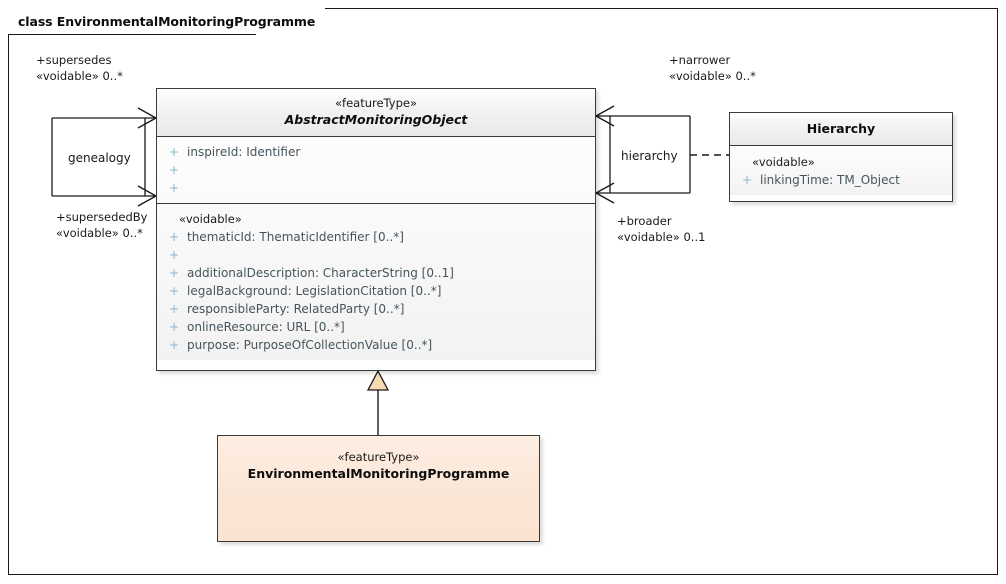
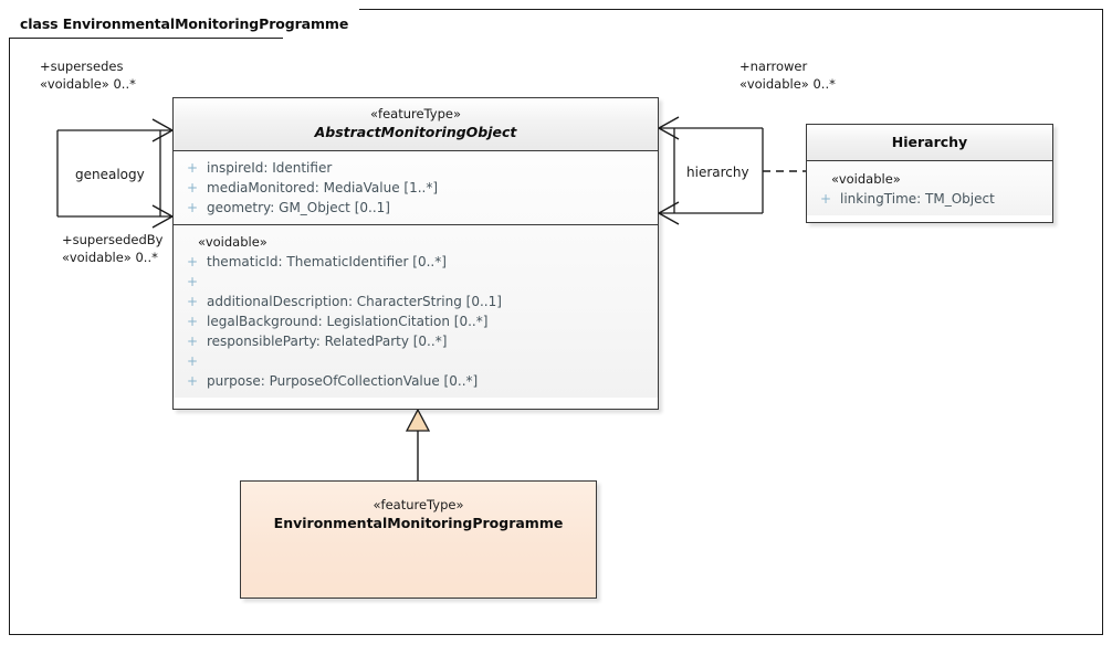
  class EnvironmentalMonitoringProgramme
  +supersedes
  «voidable» 0..*
  +supersededBy
  «voidable» 0..*
  genealogy
  +narrower
  «voidable» 0..*
- +broader
- «voidable» 0..1
  hierarchy
  «featureType»
  AbstractMonitoringObject
  +
  inspireId: Identifier
  +
+ mediaMonitored: MediaValue [1..*]
  +
+ geometry: GM_Object [0..1]
  «voidable»
  +
  thematicId: ThematicIdentifier [0..*]
  +
  +
  additionalDescription: CharacterString [0..1]
  +
  legalBackground: LegislationCitation [0..*]
  +
  responsibleParty: RelatedParty [0..*]
  +
- onlineResource: URL [0..*]
  +
  purpose: PurposeOfCollectionValue [0..*]
  Hierarchy
  «voidable»
  +
  linkingTime: TM_Object
  «featureType»
  EnvironmentalMonitoringProgramme
